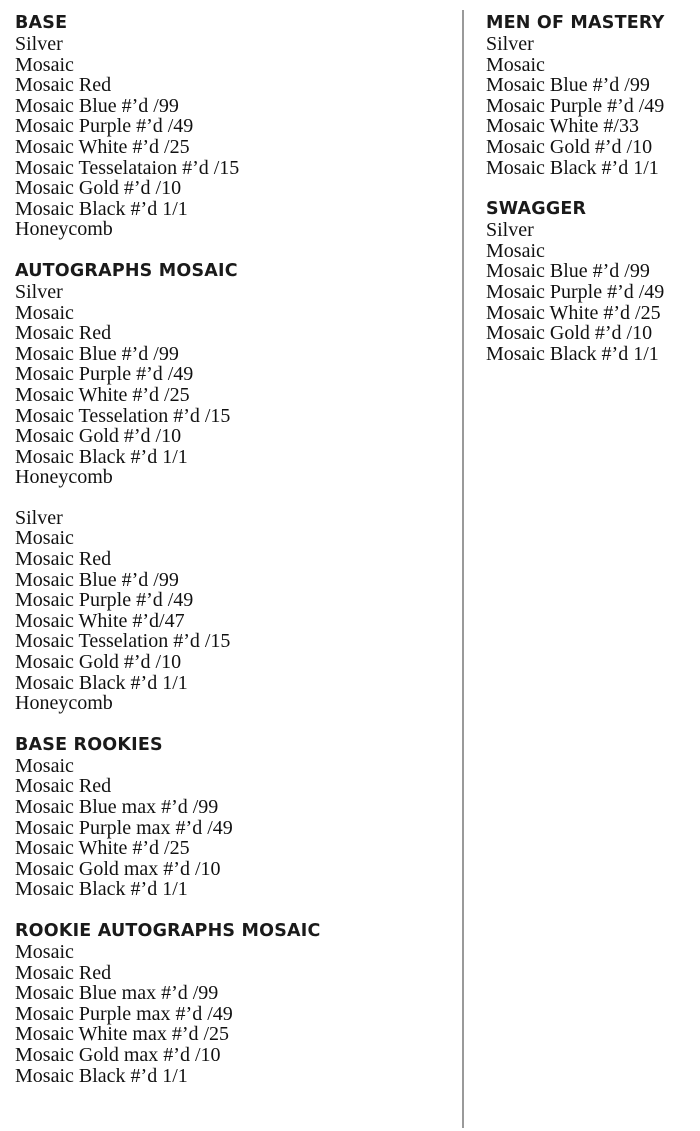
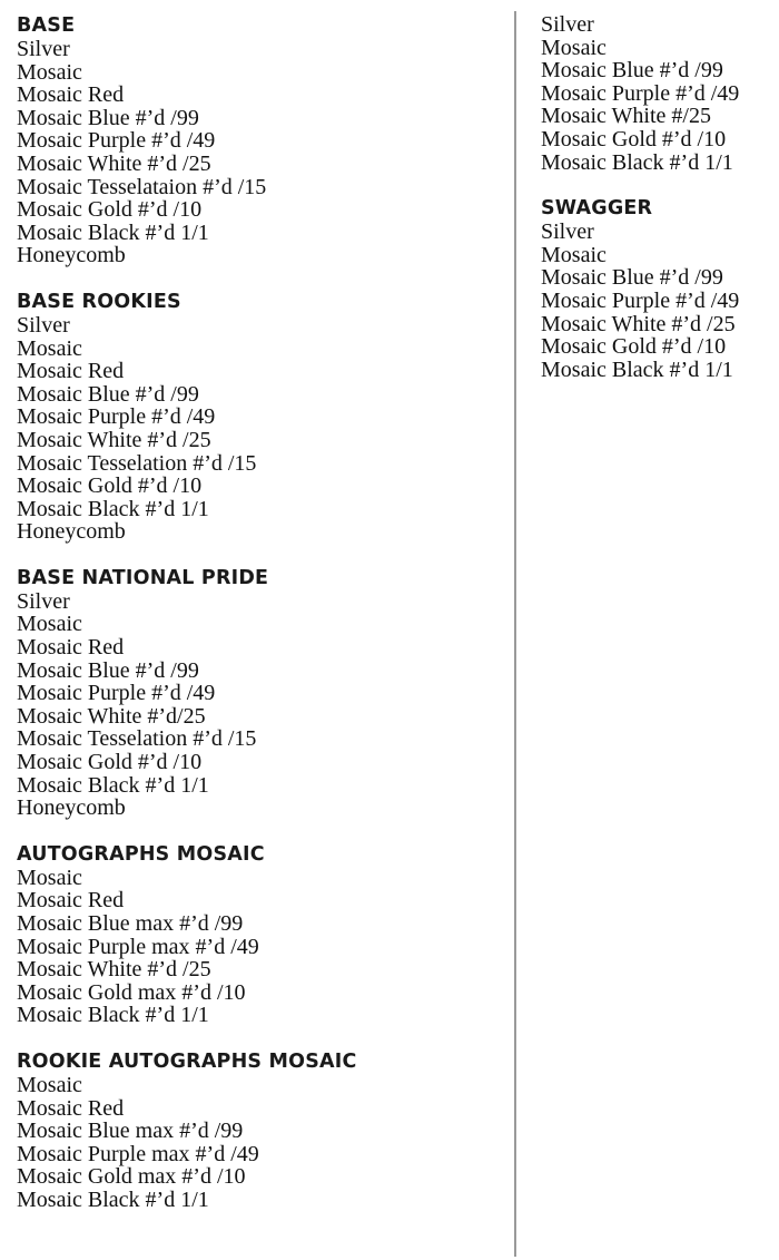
  BASE
  Silver
  Mosaic
  Mosaic Red
  Mosaic Blue #’d /99
  Mosaic Purple #’d /49
  Mosaic White #’d /25
  Mosaic Tesselataion #’d /15
  Mosaic Gold #’d /10
  Mosaic Black #’d 1/1
  Honeycomb
- AUTOGRAPHS MOSAIC
+ BASE ROOKIES
  Silver
  Mosaic
  Mosaic Red
  Mosaic Blue #’d /99
  Mosaic Purple #’d /49
  Mosaic White #’d /25
  Mosaic Tesselation #’d /15
  Mosaic Gold #’d /10
  Mosaic Black #’d 1/1
  Honeycomb
+ BASE NATIONAL PRIDE
  Silver
  Mosaic
  Mosaic Red
  Mosaic Blue #’d /99
  Mosaic Purple #’d /49
- Mosaic White #’d/47
+ Mosaic White #’d/25
  Mosaic Tesselation #’d /15
  Mosaic Gold #’d /10
  Mosaic Black #’d 1/1
  Honeycomb
- BASE ROOKIES
+ AUTOGRAPHS MOSAIC
  Mosaic
  Mosaic Red
  Mosaic Blue max #’d /99
  Mosaic Purple max #’d /49
  Mosaic White #’d /25
  Mosaic Gold max #’d /10
  Mosaic Black #’d 1/1
  ROOKIE AUTOGRAPHS MOSAIC
  Mosaic
  Mosaic Red
  Mosaic Blue max #’d /99
  Mosaic Purple max #’d /49
- Mosaic White max #’d /25
  Mosaic Gold max #’d /10
  Mosaic Black #’d 1/1
- MEN OF MASTERY
  Silver
  Mosaic
  Mosaic Blue #’d /99
  Mosaic Purple #’d /49
- Mosaic White #/33
+ Mosaic White #/25
  Mosaic Gold #’d /10
  Mosaic Black #’d 1/1
  SWAGGER
  Silver
  Mosaic
  Mosaic Blue #’d /99
  Mosaic Purple #’d /49
  Mosaic White #’d /25
  Mosaic Gold #’d /10
  Mosaic Black #’d 1/1
